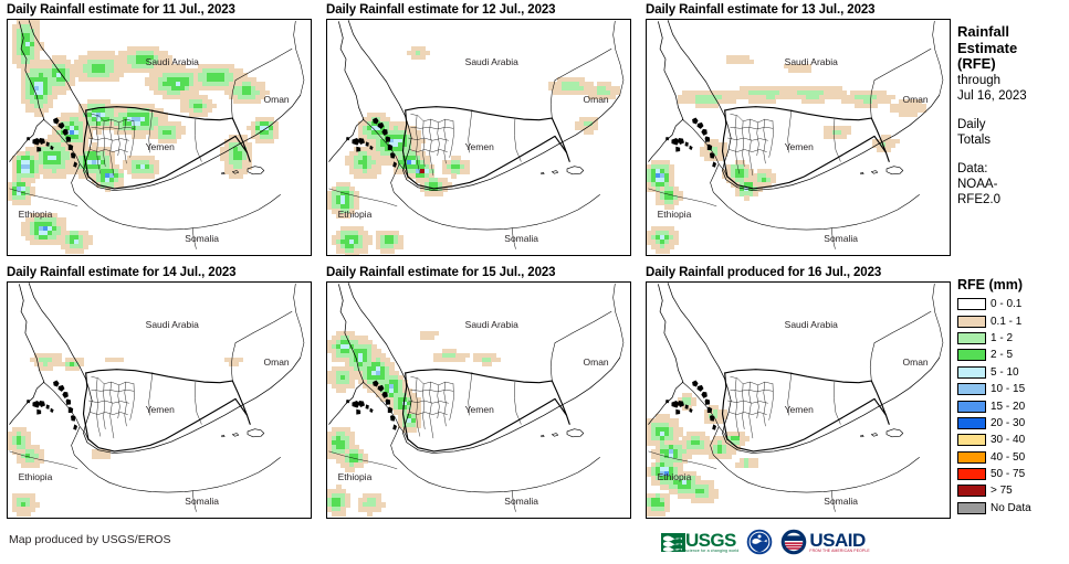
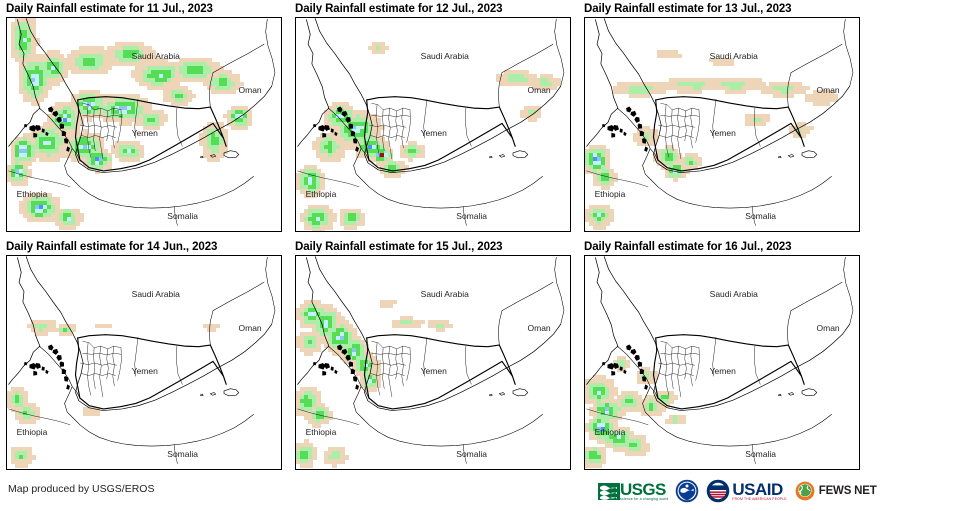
  Daily Rainfall estimate for 11 Jul., 2023
  Saudi Arabia
  Oman
  Yemen
  Ethiopia
  Somalia
  Daily Rainfall estimate for 12 Jul., 2023
  Saudi Arabia
  Oman
  Yemen
  Ethiopia
  Somalia
  Daily Rainfall estimate for 13 Jul., 2023
  Saudi Arabia
  Oman
  Yemen
  Ethiopia
  Somalia
- Daily Rainfall estimate for 14 Jul., 2023
+ Daily Rainfall estimate for 14 Jun., 2023
  Saudi Arabia
  Oman
  Yemen
  Ethiopia
  Somalia
  Daily Rainfall estimate for 15 Jul., 2023
  Saudi Arabia
  Oman
  Yemen
  Ethiopia
  Somalia
- Daily Rainfall produced for 16 Jul., 2023
+ Daily Rainfall estimate for 16 Jul., 2023
  Saudi Arabia
  Oman
  Yemen
  Ethiopia
  Somalia
- Rainfall
- Estimate
- (RFE)
- through
- Jul 16, 2023
- Daily
- Totals
- Data:
- NOAA-
- RFE2.0
- RFE (mm)
- 0 - 0.1
- 0.1 - 1
- 1 - 2
- 2 - 5
- 5 - 10
- 10 - 15
- 15 - 20
- 20 - 30
- 30 - 40
- 40 - 50
- 50 - 75
- > 75
- No Data
  Map produced by USGS/EROS
  USGS
  USAID
+ FEWS NET
